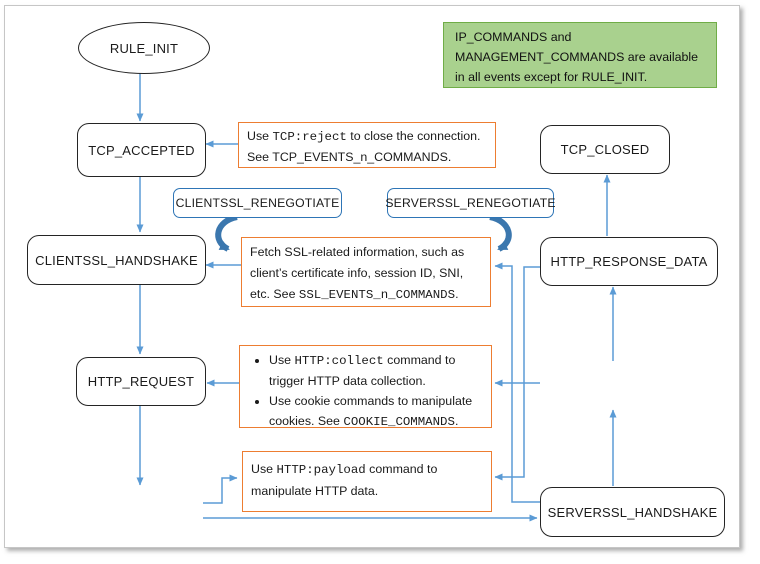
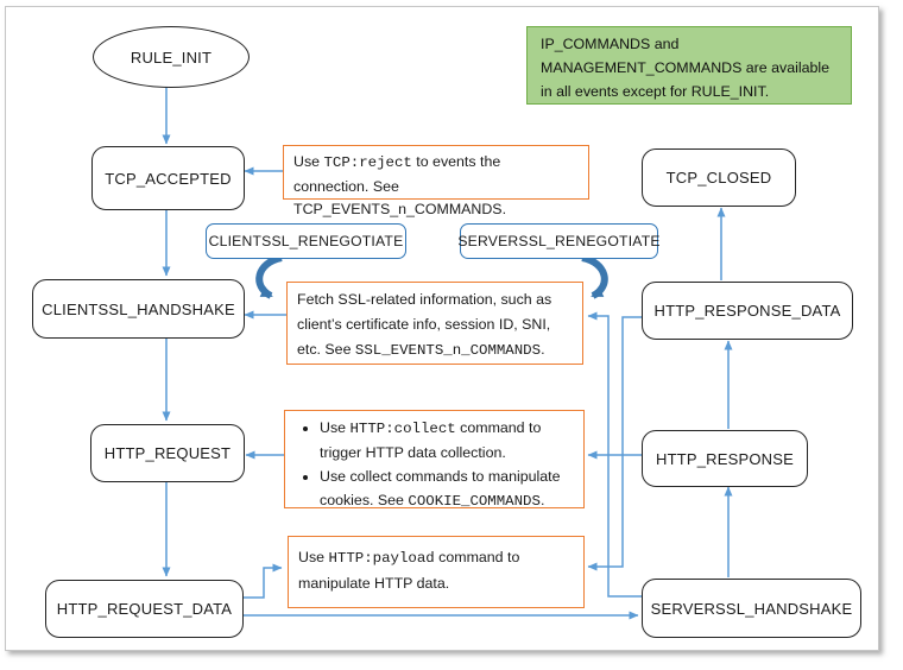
  RULE_INIT
  TCP_ACCEPTED
  CLIENTSSL_HANDSHAKE
  HTTP_REQUEST
+ HTTP_REQUEST_DATA
  TCP_CLOSED
  HTTP_RESPONSE_DATA
+ HTTP_RESPONSE
  SERVERSSL_HANDSHAKE
  CLIENTSSL_RENEGOTIATE
  SERVERSSL_RENEGOTIATE
  IP_COMMANDS and MANAGEMENT_COMMANDS are available in all events except for RULE_INIT.
- Use TCP:reject to close the connection. See TCP_EVENTS_n_COMMANDS.
+ Use TCP:reject to events the connection. See TCP_EVENTS_n_COMMANDS.
  Fetch SSL-related information, such as client’s certificate info, session ID, SNI, etc. See SSL_EVENTS_n_COMMANDS.
  Use HTTP:collect command to trigger HTTP data collection.
- Use cookie commands to manipulate cookies. See COOKIE_COMMANDS.
+ Use collect commands to manipulate cookies. See COOKIE_COMMANDS.
  Use HTTP:payload command to manipulate HTTP data.
